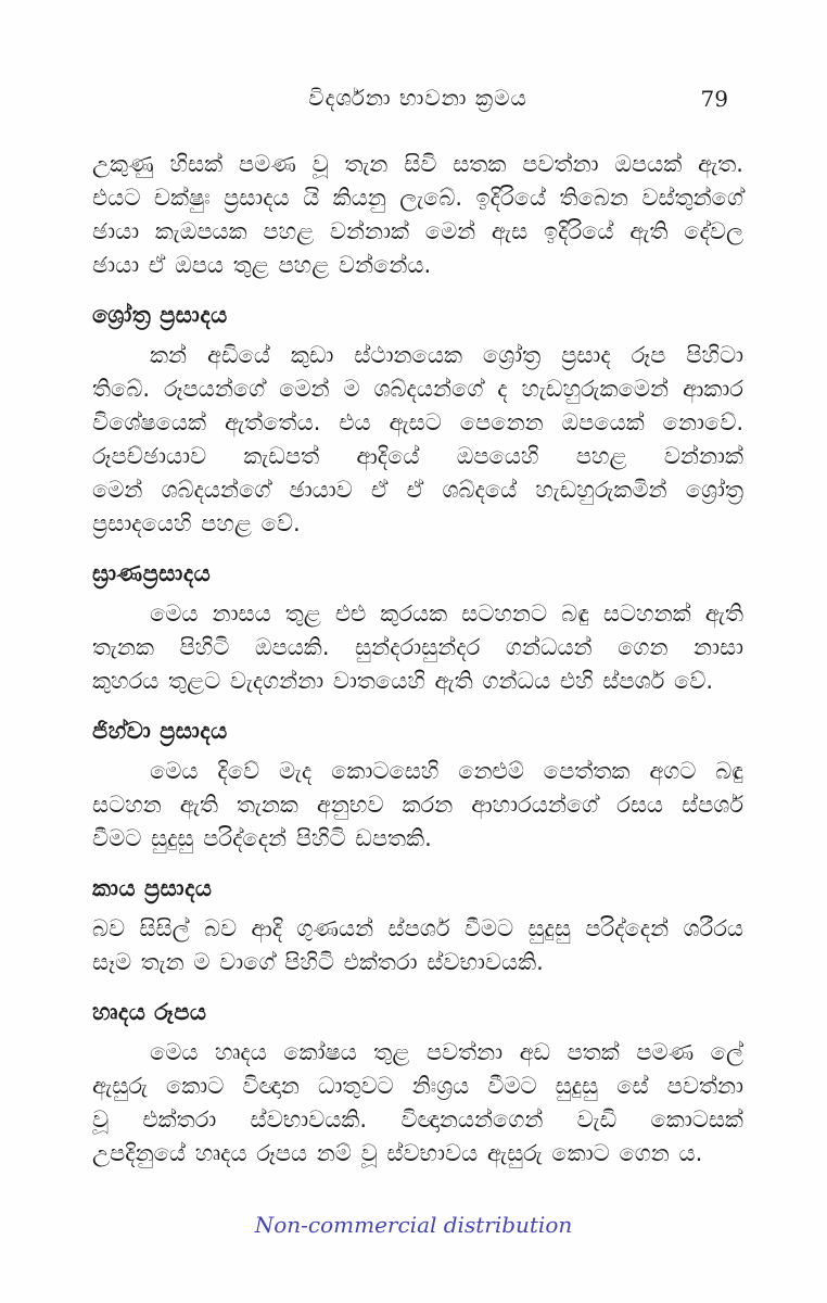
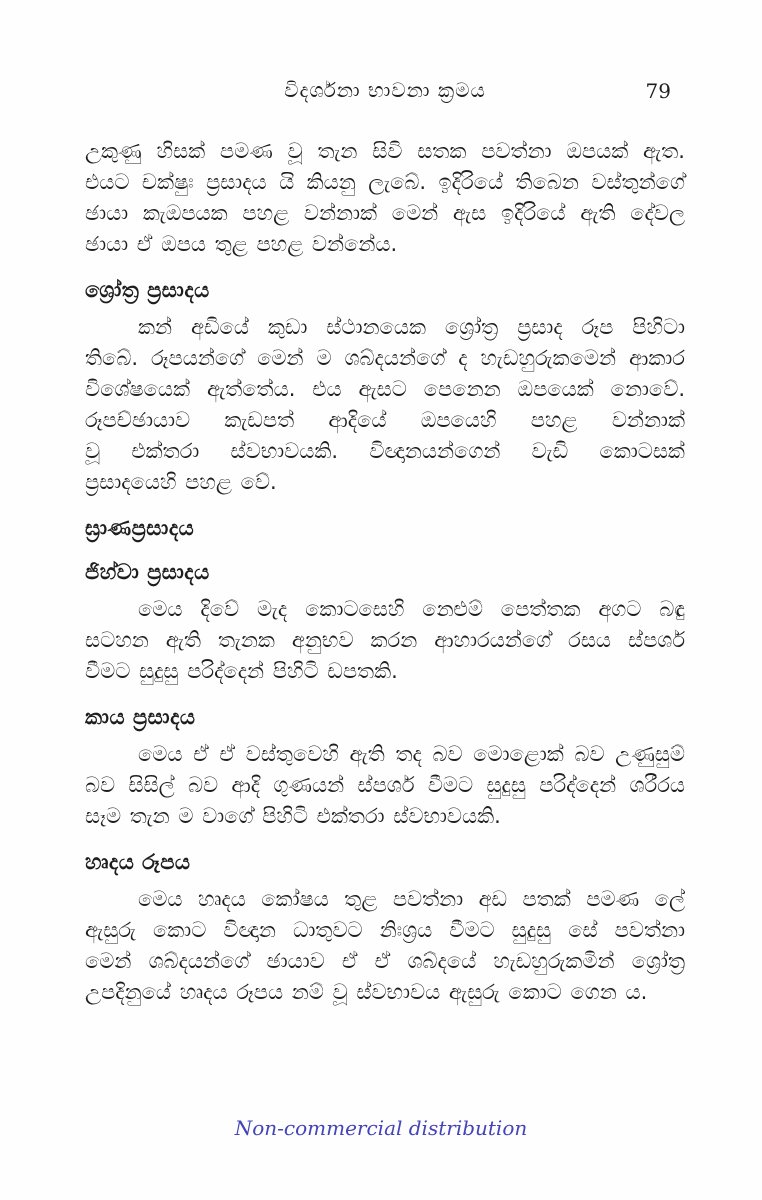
  විදර්ශනා භාවනා ක්‍රමය
  79
  උකුණු හිසක් පමණ වූ තැන සිවි සතක පවත්නා ඔපයක් ඇත.
  එයට චක්ෂුඃ ප්‍රසාදය යි කියනු ලැබේ. ඉදිරියේ තිබෙන වස්තුන්ගේ
  ඡායා කැඔපයක පහළ වන්නාක් මෙන් ඇස ඉදිරියේ ඇති දේවල
  ඡායා ඒ ඔපය තුළ පහළ වන්නේය.
  ශ්‍රෝත්‍ර ප්‍රසාදය
  කන් අඩියේ කුඩා ස්ථානයෙක ශ්‍රෝත්‍ර ප්‍රසාද රූප පිහිටා
  තිබේ. රූපයන්ගේ මෙන් ම ශබ්දයන්ගේ ද හැඩහුරුකමෙන් ආකාර
  විශේෂයෙක් ඇත්තේය. එය ඇසට පෙනෙන ඔපයෙක් නොවේ.
  රූපච්ඡායාව කැඩපත් ආදියේ ඔපයෙහි පහළ වන්නාක්
- මෙන් ශබ්දයන්ගේ ඡායාව ඒ ඒ ශබ්දයේ හැඩහුරුකමින් ශ්‍රෝත්‍ර
+ වූ එක්තරා ස්වභාවයකි. විඥානයන්ගෙන් වැඩි කොටසක්
  ප්‍රසාදයෙහි පහළ වේ.
  ඝ්‍රාණප්‍රසාදය
- මෙය නාසය තුළ එළු කුරයක සටහනට බඳු සටහනක් ඇති
- තැනක පිහිටි ඔපයකි. සුන්දරාසුන්දර ගන්ධයන් ගෙන නාසා
- කුහරය තුළට වැදගන්නා වාතයෙහි ඇති ගන්ධය එහි ස්පර්ශ වේ.
  ජිහ්වා ප්‍රසාදය
  මෙය දිවේ මැද කොටසෙහි නෙළුම් පෙත්තක අගට බඳු
  සටහන ඇති තැනක අනුභව කරන ආහාරයන්ගේ රසය ස්පර්ශ
  වීමට සුදුසු පරිද්දෙන් පිහිටි ඩපතකි.
  කාය ප්‍රසාදය
+ මෙය ඒ ඒ වස්තුවෙහි ඇති තද බව මොළොක් බව උණුසුම්
  බව සිසිල් බව ආදි ගුණයන් ස්පර්ශ වීමට සුදුසු පරිද්දෙන් ශරීරය
  සෑම තැන ම වාගේ පිහිටි එක්තරා ස්වභාවයකි.
  හෘදය රූපය
  මෙය හෘදය කෝෂය තුළ පවත්නා අඩ පතක් පමණ ලේ
  ඇසුරු කොට විඥාන ධාතුවට නිඃශ්‍රය වීමට සුදුසු සේ පවත්නා
- වූ එක්තරා ස්වභාවයකි. විඥානයන්ගෙන් වැඩි කොටසක්
+ මෙන් ශබ්දයන්ගේ ඡායාව ඒ ඒ ශබ්දයේ හැඩහුරුකමින් ශ්‍රෝත්‍ර
  උපදිනුයේ හෘදය රූපය නම් වූ ස්වභාවය ඇසුරු කොට ගෙන ය.
  Non-commercial distribution
